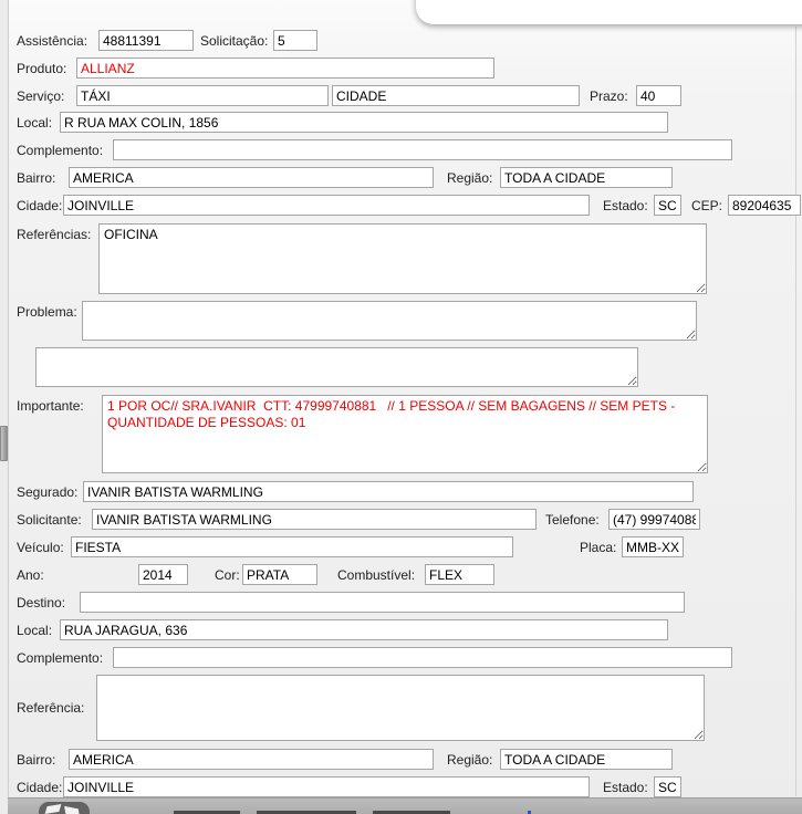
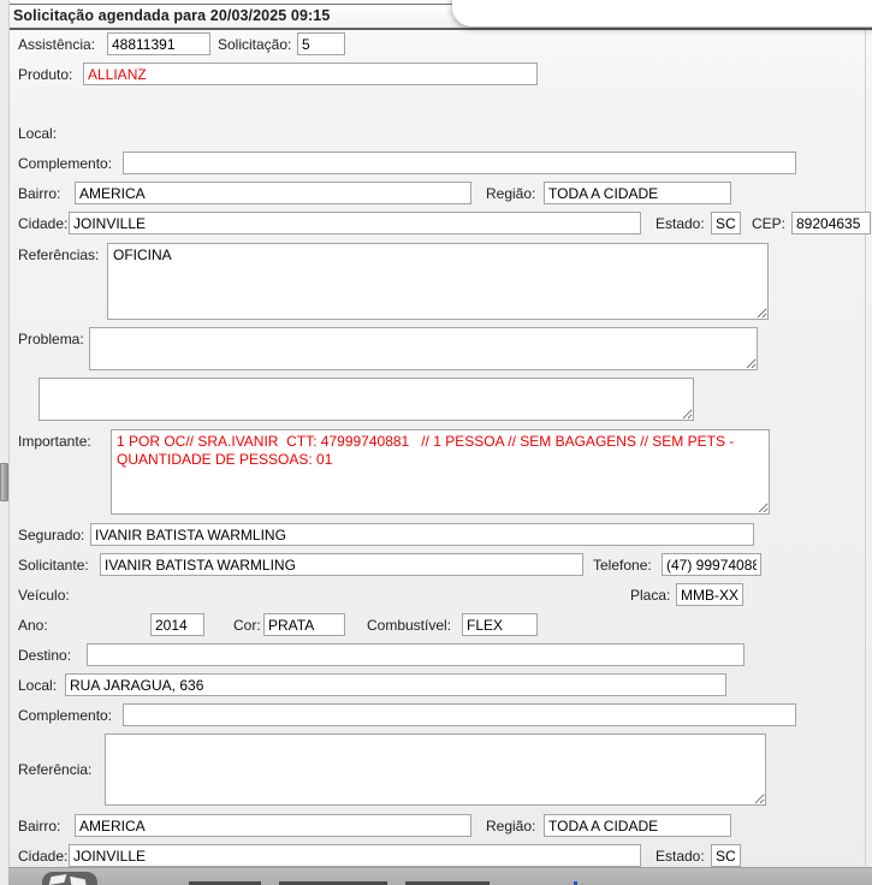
+ Solicitação agendada para 20/03/2025 09:15
  Assistência:
  48811391
  Solicitação:
  5
  Produto:
  ALLIANZ
- Serviço:
- TÁXI
- CIDADE
- Prazo:
- 40
  Local:
- R RUA MAX COLIN, 1856
  Complemento:
  Bairro:
  AMERICA
  Região:
  TODA A CIDADE
  Cidade:
  JOINVILLE
  Estado:
  SC
  CEP:
  89204635
  Referências:
  OFICINA
  Problema:
  Importante:
  Segurado:
  IVANIR BATISTA WARMLING
  Solicitante:
  IVANIR BATISTA WARMLING
  Telefone:
  (47) 99974088
  Veículo:
- FIESTA
  Placa:
  MMB-XX
  Ano:
  2014
  Cor:
  PRATA
  Combustível:
  FLEX
  Destino:
  Local:
  RUA JARAGUA, 636
  Complemento:
  Referência:
  Bairro:
  AMERICA
  Região:
  TODA A CIDADE
  Cidade:
  JOINVILLE
  Estado:
  SC
